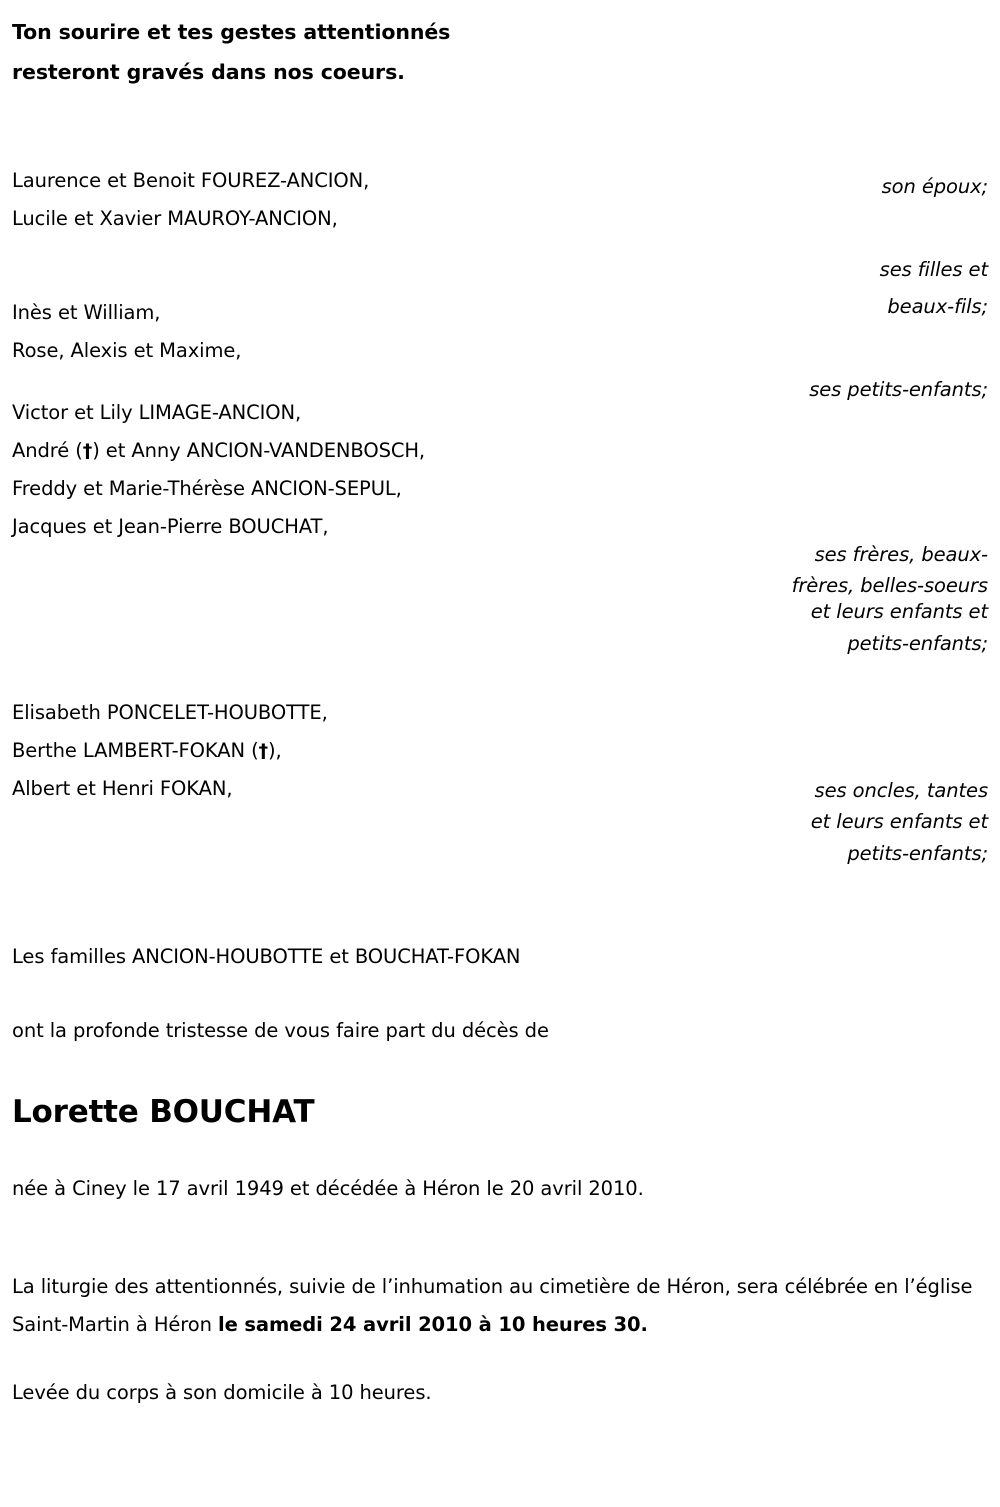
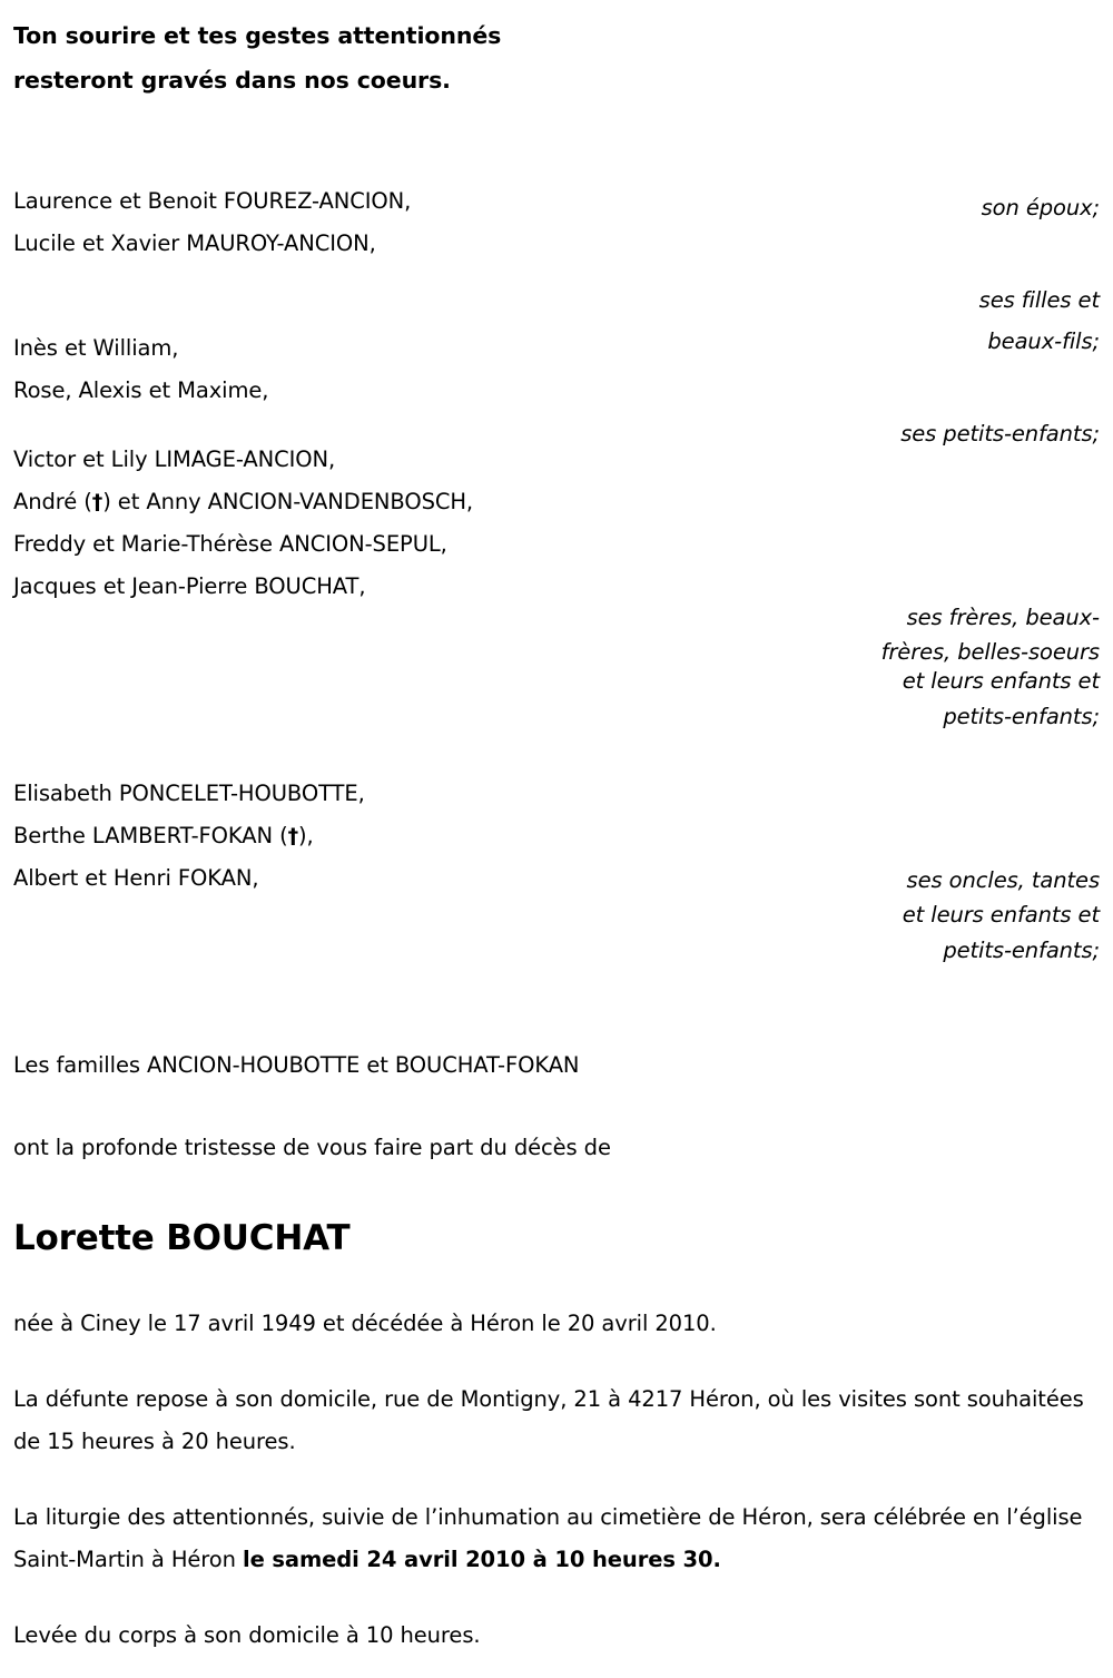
  Ton sourire et tes gestes attentionnés
  resteront gravés dans nos coeurs.
  Laurence et Benoit FOUREZ-ANCION,
  Lucile et Xavier MAUROY-ANCION,
  Inès et William,
  Rose, Alexis et Maxime,
  Victor et Lily LIMAGE-ANCION,
  André (†) et Anny ANCION-VANDENBOSCH,
  Freddy et Marie-Thérèse ANCION-SEPUL,
  Jacques et Jean-Pierre BOUCHAT,
  Elisabeth PONCELET-HOUBOTTE,
  Berthe LAMBERT-FOKAN (†),
  Albert et Henri FOKAN,
  son époux;
  ses filles et
  beaux-fils;
  ses petits-enfants;
  ses frères, beaux-
  frères, belles-soeurs
  et leurs enfants et
  petits-enfants;
  ses oncles, tantes
  et leurs enfants et
  petits-enfants;
  Les familles ANCION-HOUBOTTE et BOUCHAT-FOKAN
  ont la profonde tristesse de vous faire part du décès de
  Lorette BOUCHAT
  née à Ciney le 17 avril 1949 et décédée à Héron le 20 avril 2010.
+ La défunte repose à son domicile, rue de Montigny, 21 à 4217 Héron, où les visites sont souhaitées de 15 heures à 20 heures.
  La liturgie des attentionnés, suivie de l’inhumation au cimetière de Héron, sera célébrée en l’église Saint-Martin à Héron le samedi 24 avril 2010 à 10 heures 30.
  Levée du corps à son domicile à 10 heures.
